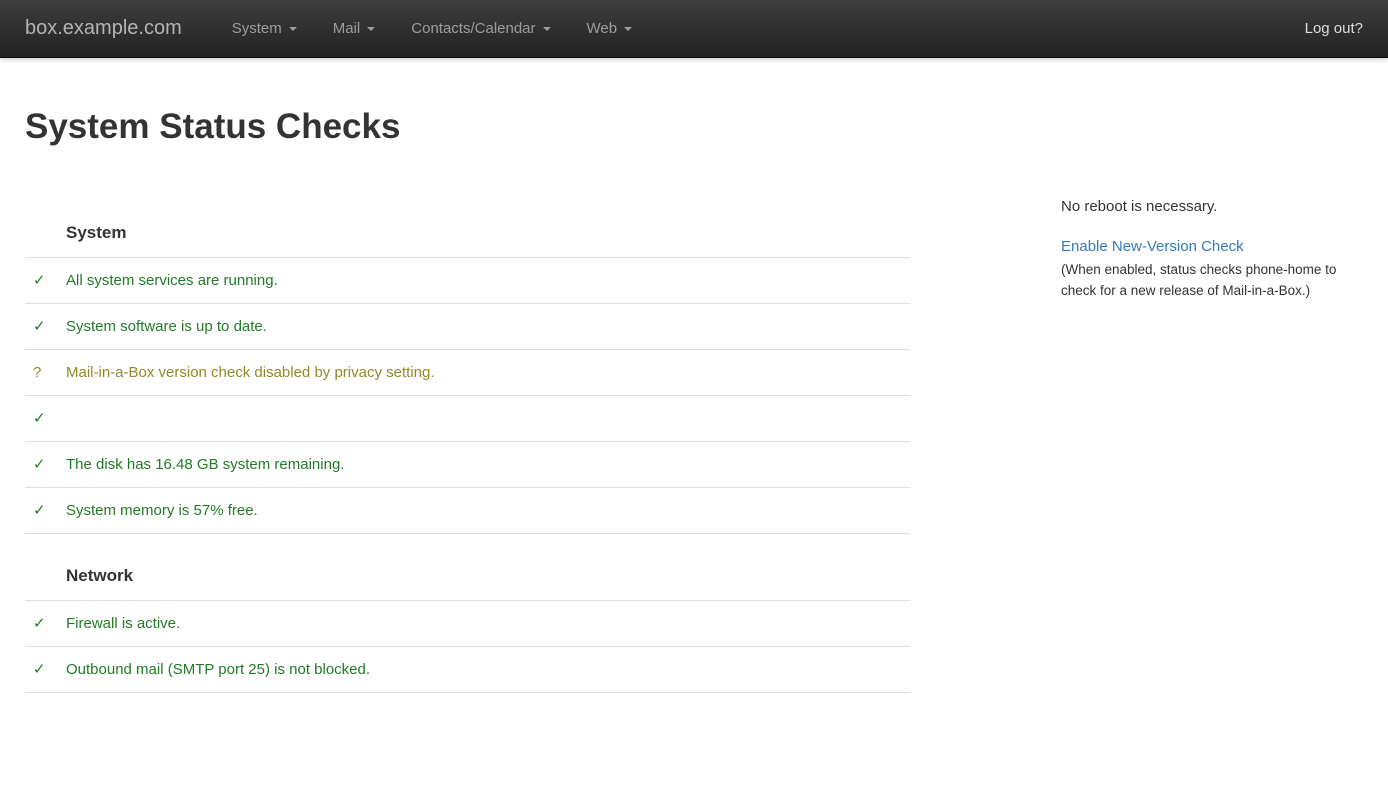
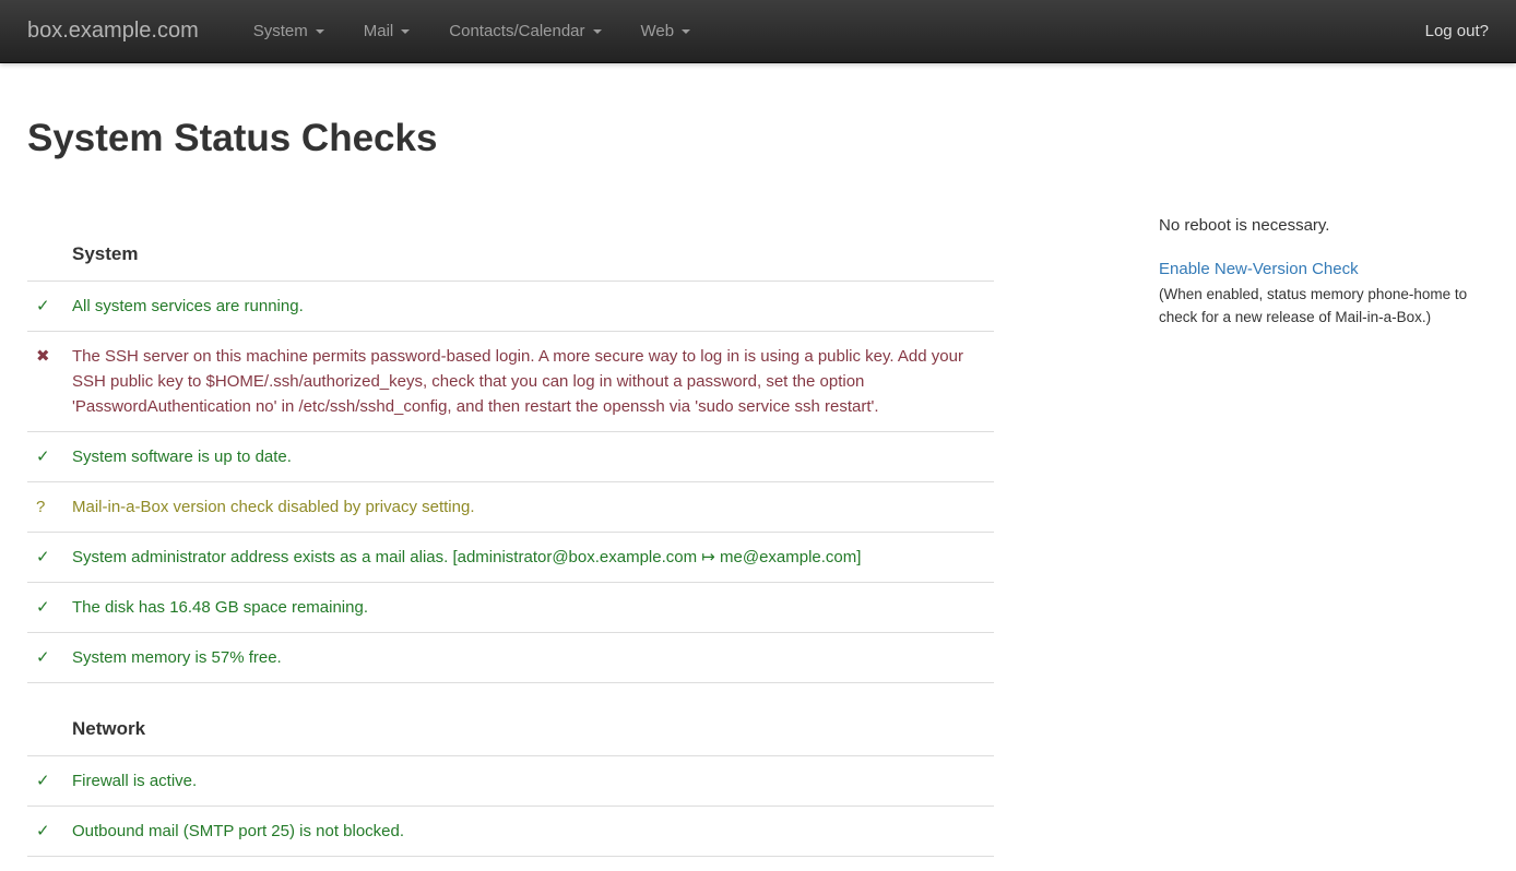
  box.example.com
  System
  Mail
  Contacts/Calendar
  Web
  Log out?
  System Status Checks
  System
  ✓
  All system services are running.
+ ✖
+ The SSH server on this machine permits password-based login. A more secure way to log in is using a public key. Add your SSH public key to $HOME/.ssh/authorized_keys, check that you can log in without a password, set the option 'PasswordAuthentication no' in /etc/ssh/sshd_config, and then restart the openssh via 'sudo service ssh restart'.
  ✓
  System software is up to date.
  ?
  Mail-in-a-Box version check disabled by privacy setting.
  ✓
+ System administrator address exists as a mail alias. [administrator@box.example.com ↦ me@example.com]
  ✓
- The disk has 16.48 GB system remaining.
+ The disk has 16.48 GB space remaining.
  ✓
  System memory is 57% free.
  Network
  ✓
  Firewall is active.
  ✓
  Outbound mail (SMTP port 25) is not blocked.
  No reboot is necessary.
  Enable New-Version Check
- (When enabled, status checks phone-home to check for a new release of Mail-in-a-Box.)
+ (When enabled, status memory phone-home to check for a new release of Mail-in-a-Box.)
